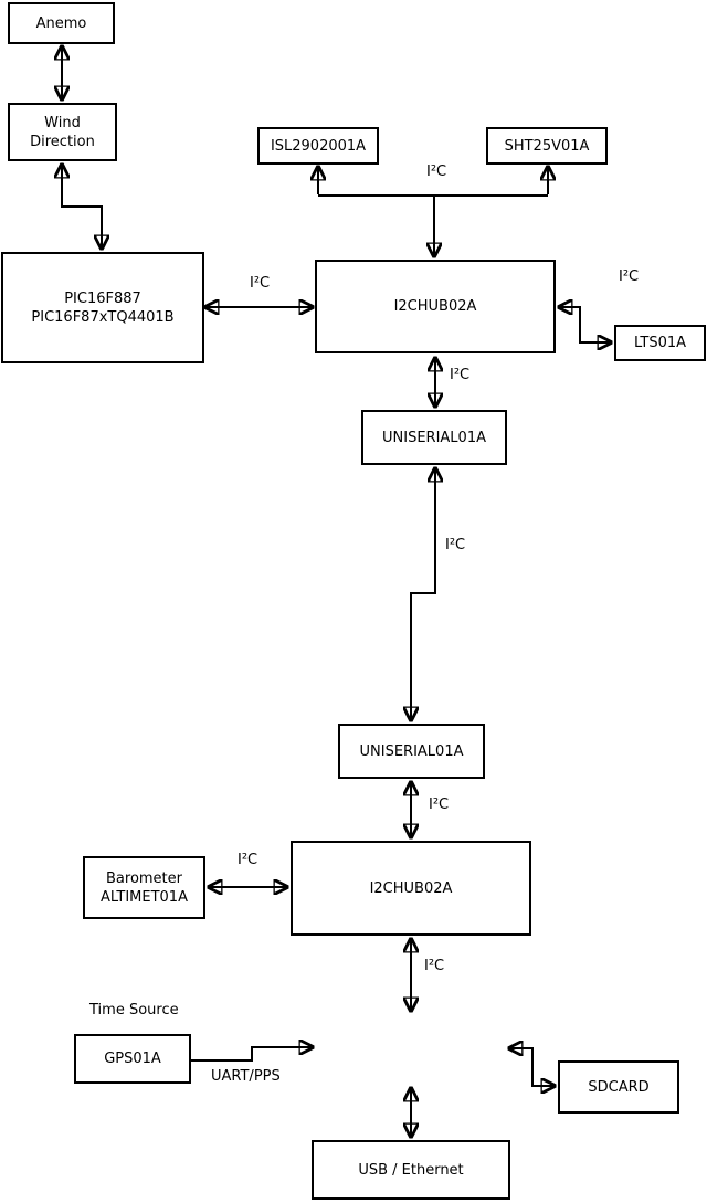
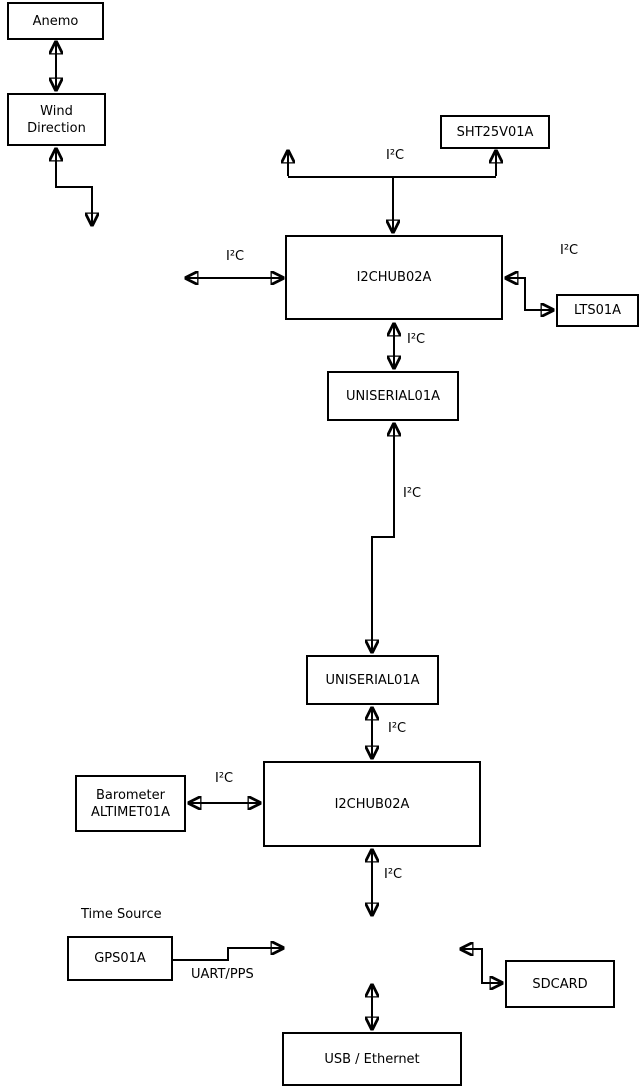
  Anemo
  Wind
  Direction
- PIC16F887
- PIC16F87xTQ4401B
- ISL2902001A
  SHT25V01A
  I2CHUB02A
  LTS01A
  UNISERIAL01A
  UNISERIAL01A
  I2CHUB02A
  Barometer
  ALTIMET01A
  GPS01A
  SDCARD
  USB / Ethernet
  I²C
  I²C
  I²C
  I²C
  I²C
  I²C
  I²C
  I²C
  Time Source
  UART/PPS
